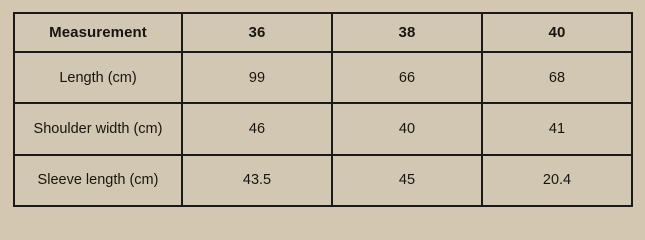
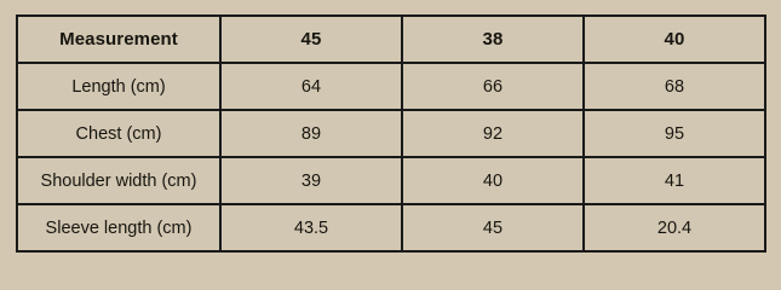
- Measurement	36	38	40
+ Measurement	45	38	40
- Length (cm)	99	66	68
+ Length (cm)	64	66	68
+ Chest (cm)	89	92	95
- Shoulder width (cm)	46	40	41
+ Shoulder width (cm)	39	40	41
  Sleeve length (cm)	43.5	45	20.4
